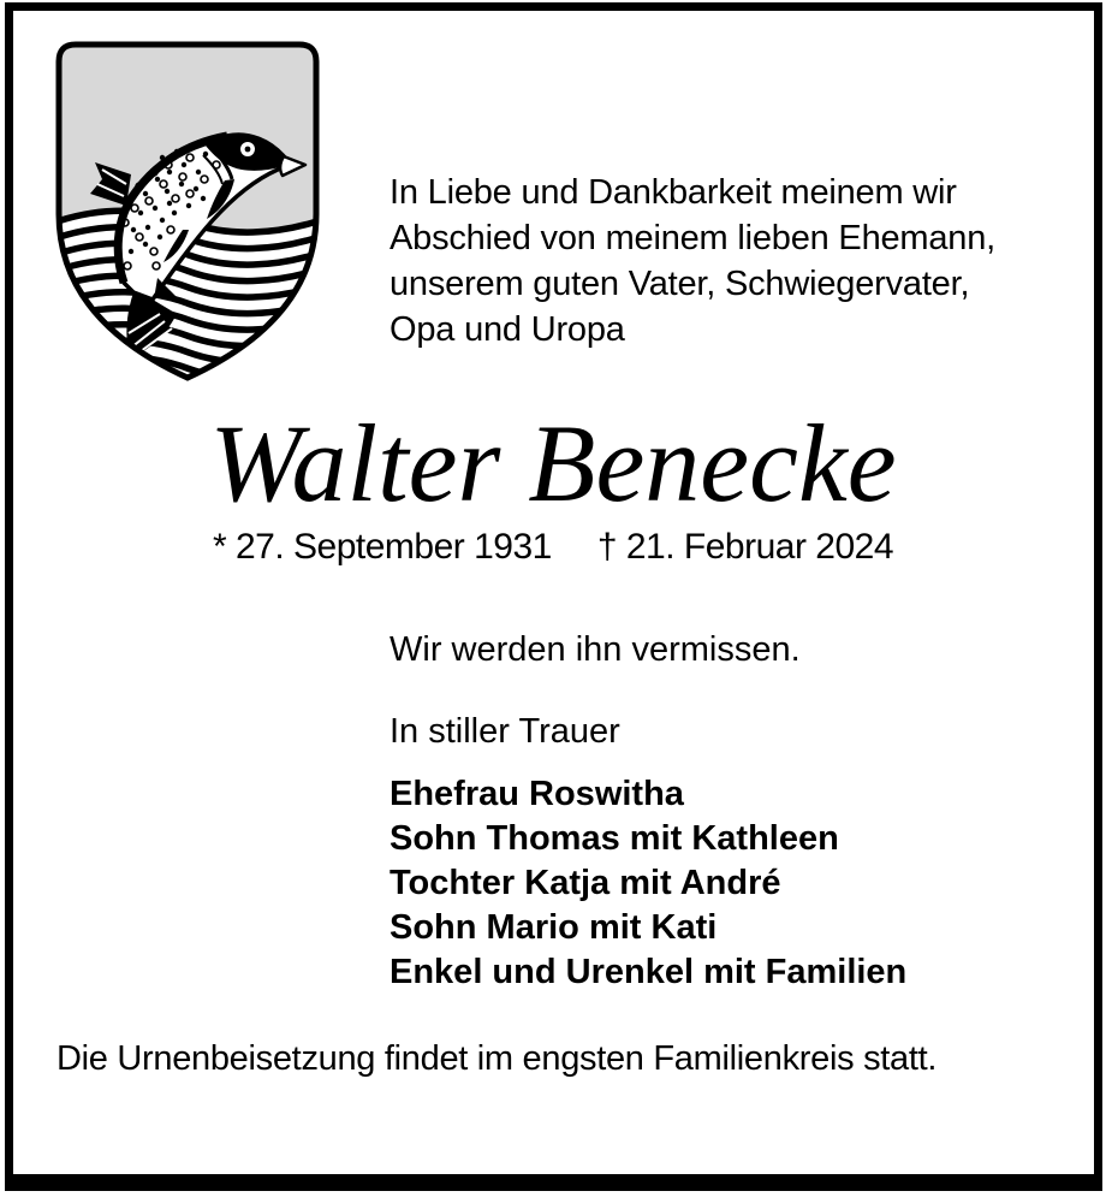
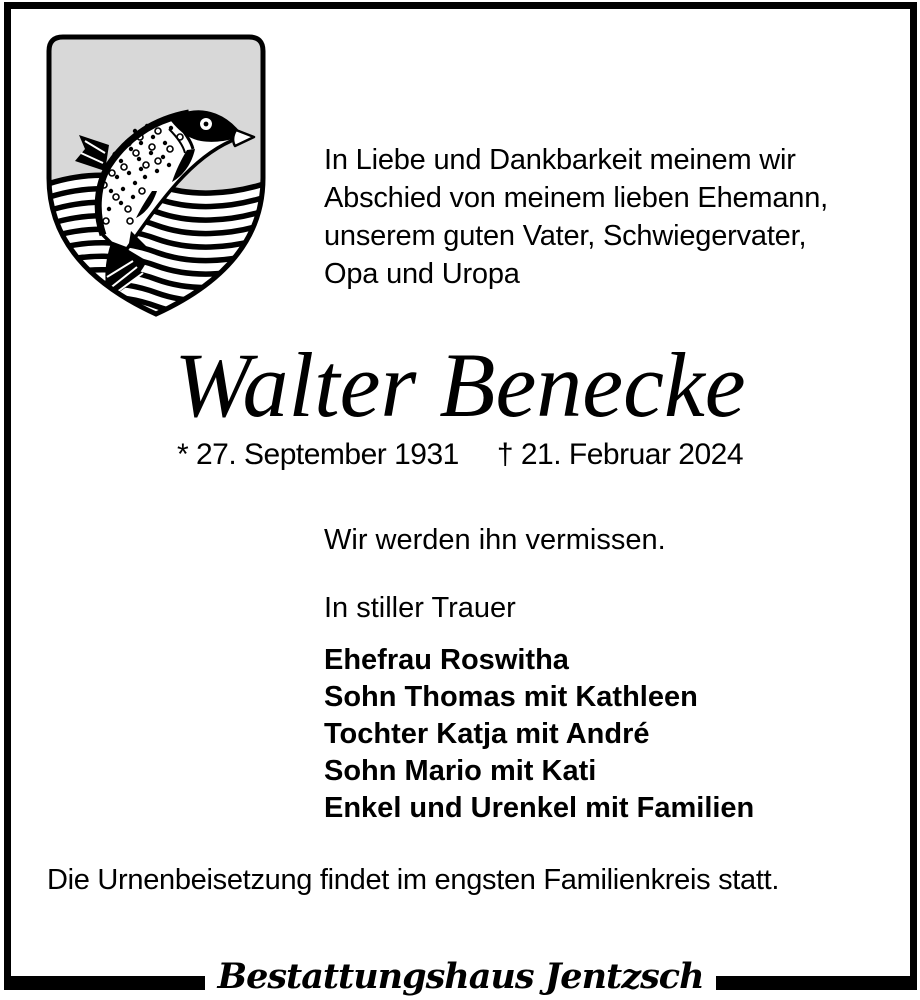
  In Liebe und Dankbarkeit meinem wir
  Abschied von meinem lieben Ehemann,
  unserem guten Vater, Schwiegervater,
  Opa und Uropa
  Walter Benecke
  * 27. September 1931 † 21. Februar 2024
  Wir werden ihn vermissen.
  In stiller Trauer
  Ehefrau Roswitha
  Sohn Thomas mit Kathleen
  Tochter Katja mit André
  Sohn Mario mit Kati
  Enkel und Urenkel mit Familien
  Die Urnenbeisetzung findet im engsten Familienkreis statt.
+ Bestattungshaus Jentzsch
